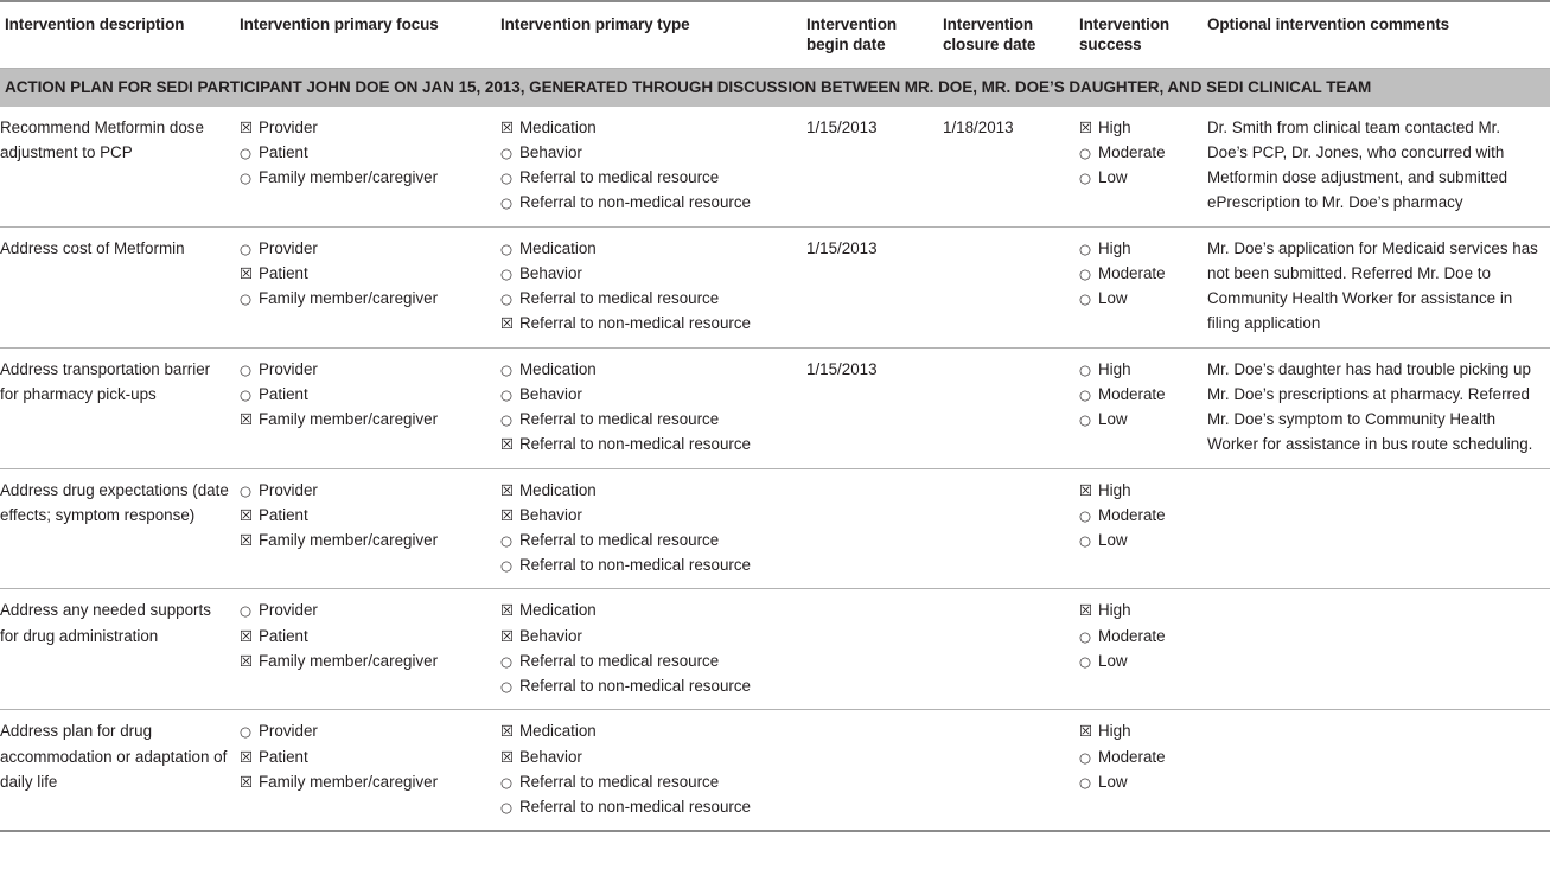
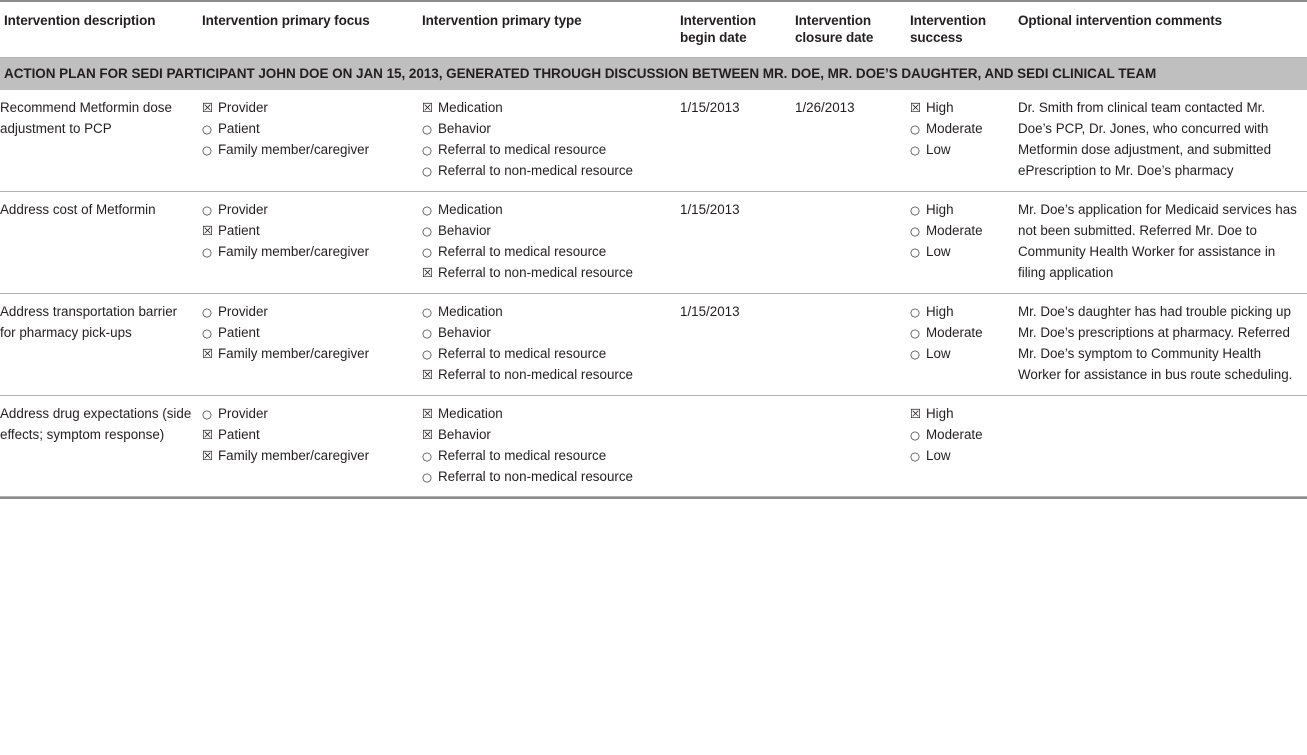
  Intervention description	Intervention primary focus	Intervention primary type	Intervention begin date	Intervention closure date	Intervention success	Optional intervention comments
  ACTION PLAN FOR SEDI PARTICIPANT JOHN DOE ON JAN 15, 2013, GENERATED THROUGH DISCUSSION BETWEEN MR. DOE, MR. DOE’S DAUGHTER, AND SEDI CLINICAL TEAM
- Recommend Metformin dose adjustment to PCP	ProviderPatientFamily member/caregiver	MedicationBehaviorReferral to medical resourceReferral to non-medical resource	1/15/2013	1/18/2013	HighModerateLow	Dr. Smith from clinical team contacted Mr. Doe’s PCP, Dr. Jones, who concurred with Metformin dose adjustment, and submitted ePrescription to Mr. Doe’s pharmacy
+ Recommend Metformin dose adjustment to PCP	ProviderPatientFamily member/caregiver	MedicationBehaviorReferral to medical resourceReferral to non-medical resource	1/15/2013	1/26/2013	HighModerateLow	Dr. Smith from clinical team contacted Mr. Doe’s PCP, Dr. Jones, who concurred with Metformin dose adjustment, and submitted ePrescription to Mr. Doe’s pharmacy
  Address cost of Metformin	ProviderPatientFamily member/caregiver	MedicationBehaviorReferral to medical resourceReferral to non-medical resource	1/15/2013		HighModerateLow	Mr. Doe’s application for Medicaid services has not been submitted. Referred Mr. Doe to Community Health Worker for assistance in filing application
  Address transportation barrier for pharmacy pick-ups	ProviderPatientFamily member/caregiver	MedicationBehaviorReferral to medical resourceReferral to non-medical resource	1/15/2013		HighModerateLow	Mr. Doe’s daughter has had trouble picking up Mr. Doe’s prescriptions at pharmacy. Referred Mr. Doe’s symptom to Community Health Worker for assistance in bus route scheduling.
- Address drug expectations (date effects; symptom response)	ProviderPatientFamily member/caregiver	MedicationBehaviorReferral to medical resourceReferral to non-medical resource			HighModerateLow
+ Address drug expectations (side effects; symptom response)	ProviderPatientFamily member/caregiver	MedicationBehaviorReferral to medical resourceReferral to non-medical resource			HighModerateLow
- Address any needed supports for drug administration	ProviderPatientFamily member/caregiver	MedicationBehaviorReferral to medical resourceReferral to non-medical resource			HighModerateLow
- Address plan for drug accommodation or adaptation of daily life	ProviderPatientFamily member/caregiver	MedicationBehaviorReferral to medical resourceReferral to non-medical resource			HighModerateLow
